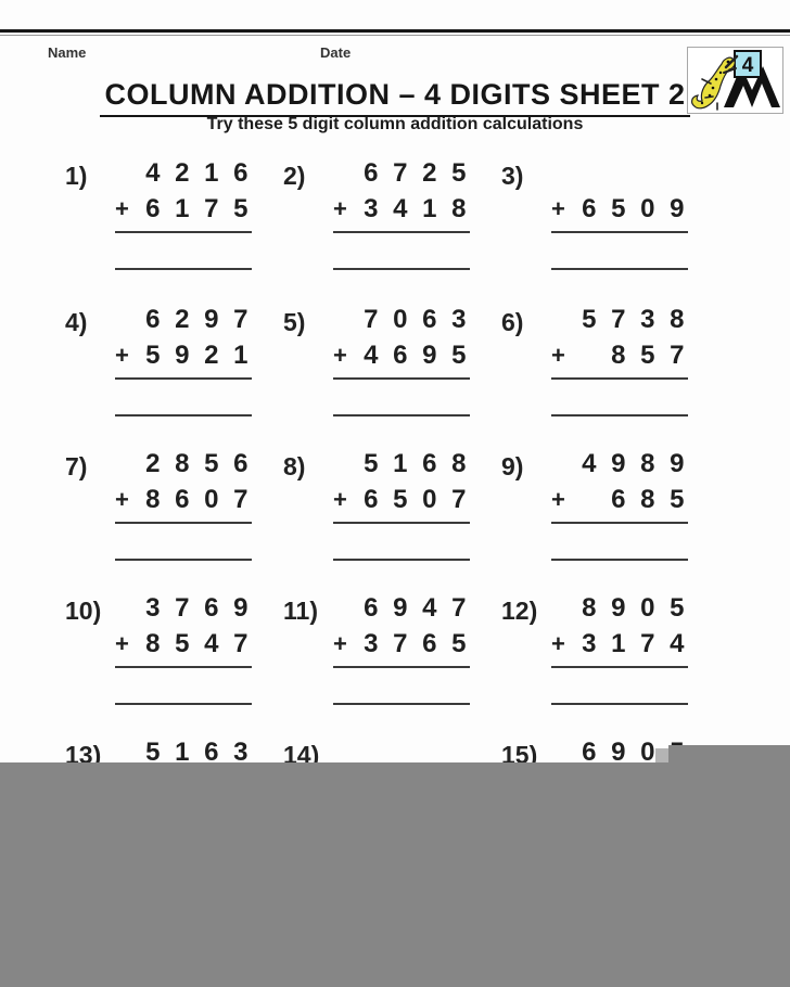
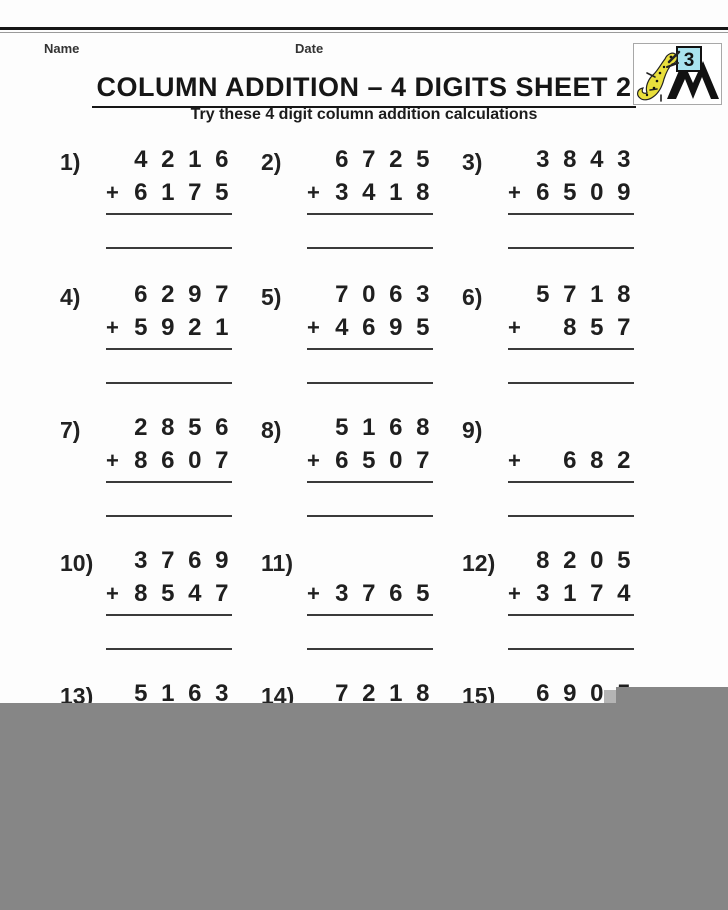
  Name
  Date
- 4
+ 3
  COLUMN ADDITION – 4 DIGITS SHEET 2
- Try these 5 digit column addition calculations
+ Try these 4 digit column addition calculations
  1)
  4 2 1 6
  +
  6 1 7 5
  2)
  6 7 2 5
  +
  3 4 1 8
  3)
+ 3 8 4 3
  +
  6 5 0 9
  4)
  6 2 9 7
  +
  5 9 2 1
  5)
  7 0 6 3
  +
  4 6 9 5
  6)
- 5 7 3 8
+ 5 7 1 8
  +
  8 5 7
  7)
  2 8 5 6
  +
  8 6 0 7
  8)
  5 1 6 8
  +
  6 5 0 7
  9)
- 4 9 8 9
  +
- 6 8 5
+ 6 8 2
  10)
  3 7 6 9
  +
  8 5 4 7
  11)
- 6 9 4 7
  +
  3 7 6 5
  12)
- 8 9 0 5
+ 8 2 0 5
  +
  3 1 7 4
  13)
  5 1 6 3
  14)
+ 7 2 1 8
  15)
  6 9 0
